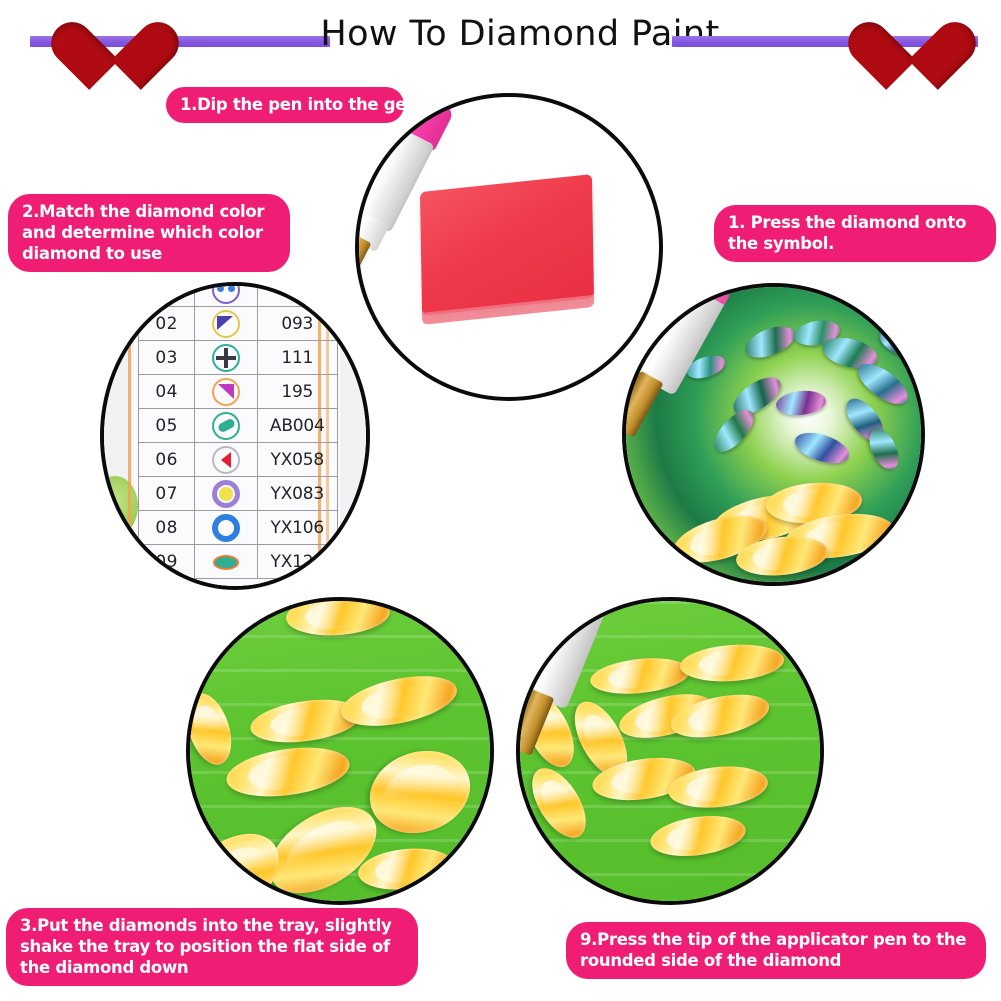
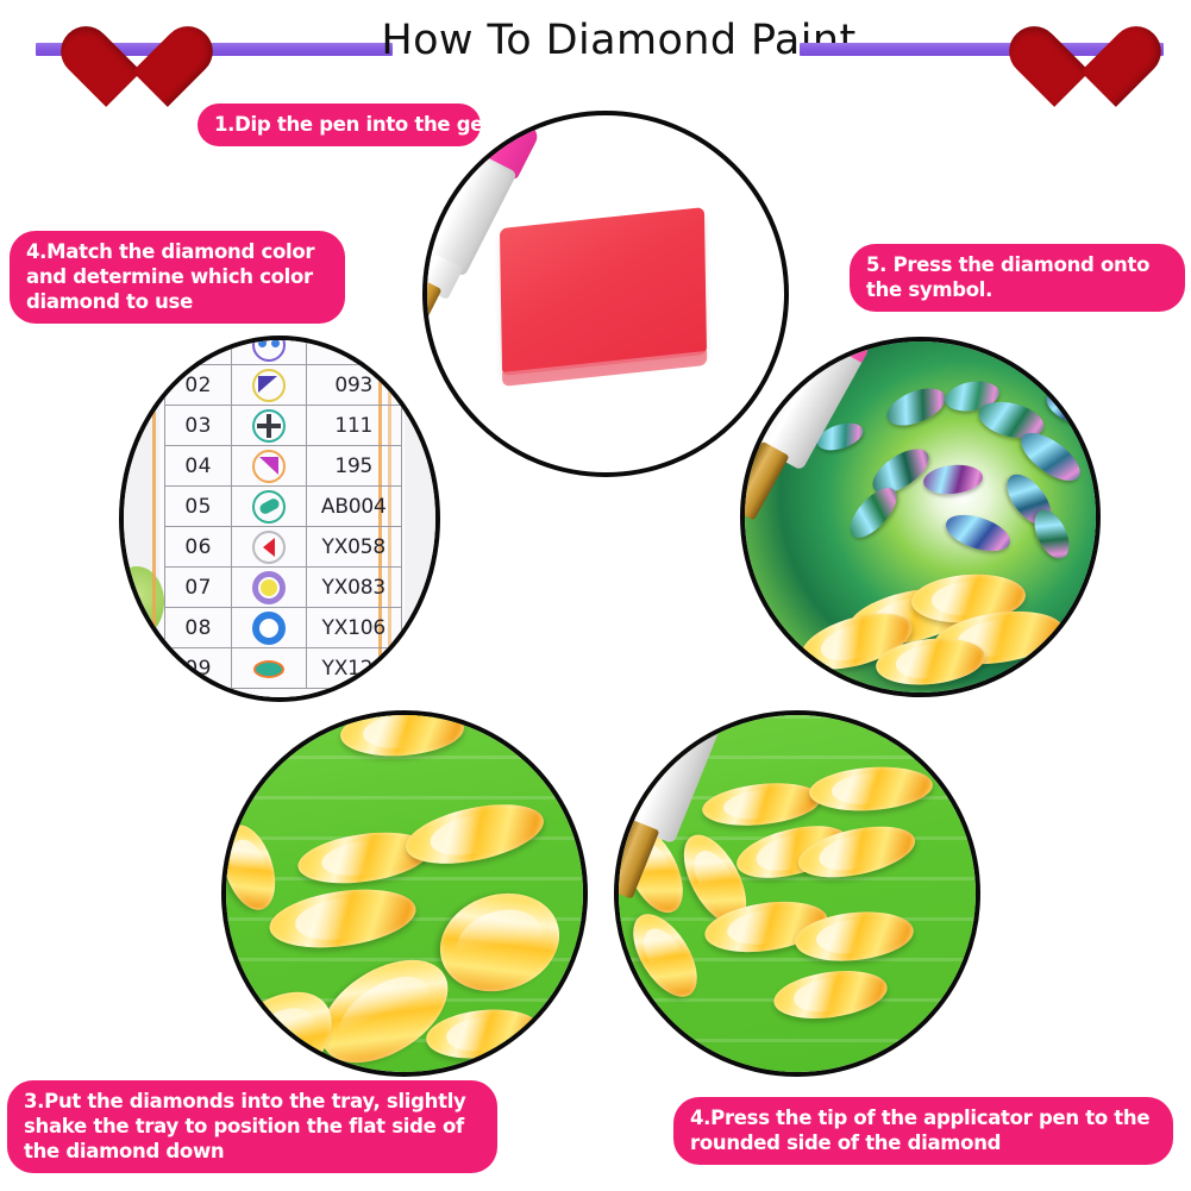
  How To Diamond Paint
  1.Dip the pen into the gel
- 2.Match the diamond color and determine which color diamond to use
+ 4.Match the diamond color and determine which color diamond to use
  		028
  02		093
  03		111
  04		195
  05		AB004
  06		YX058
  07		YX083
  08		YX106
  09		YX125
- 1. Press the diamond onto the symbol.
+ 5. Press the diamond onto the symbol.
  3.Put the diamonds into the tray, slightly shake the tray to position the flat side of the diamond down
- 9.Press the tip of the applicator pen to the rounded side of the diamond
+ 4.Press the tip of the applicator pen to the rounded side of the diamond
